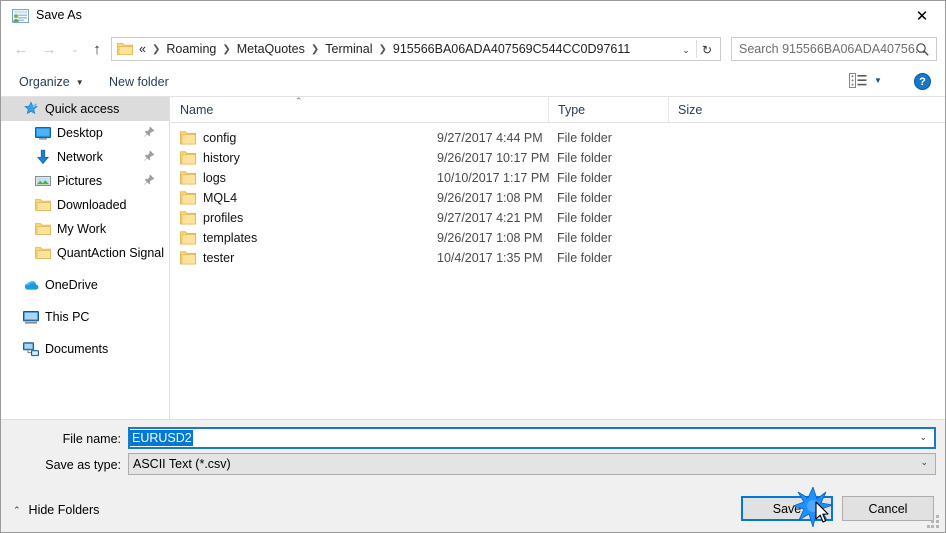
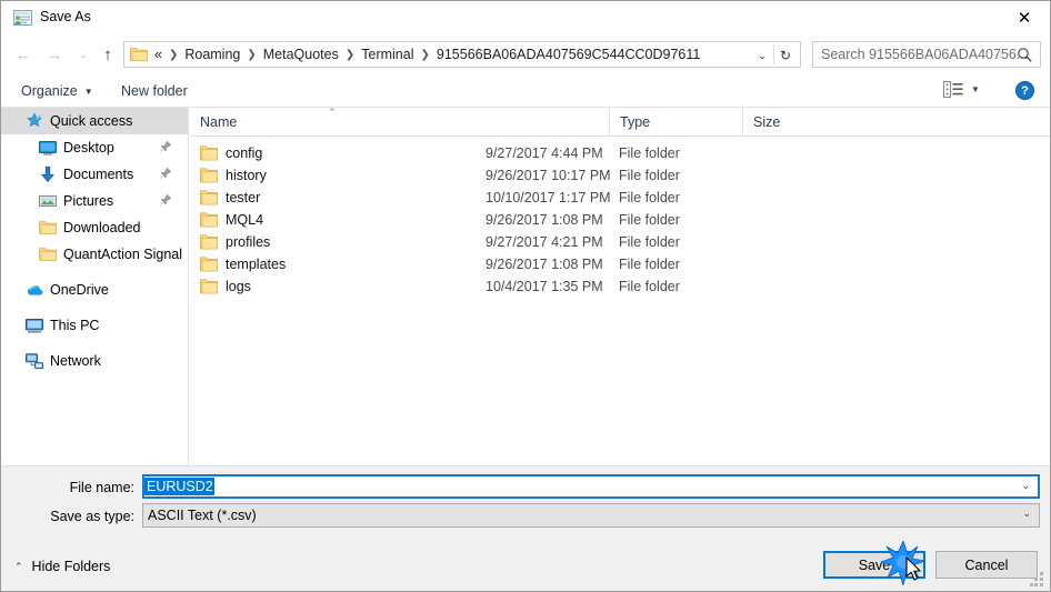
  Save As
  ✕
  ←
  →
  ⌄
  ↑
  «
  ❯
  Roaming
  ❯
  MetaQuotes
  ❯
  Terminal
  ❯
  915566BA06ADA407569C544CC0D97611
  ⌄
  ↻
  Search 915566BA06ADA40756..
  Organize
  ▼
  New folder
  ▼
  ?
  Quick access
  Desktop
- Network
+ Documents
  Pictures
  Downloaded
- My Work
  QuantAction Signal
  OneDrive
  This PC
- Documents
+ Network
  ⌃
  Name
  Type
  Size
  config
  9/27/2017 4:44 PM
  File folder
  history
  9/26/2017 10:17 PM
  File folder
- logs
+ tester
  10/10/2017 1:17 PM
  File folder
  MQL4
  9/26/2017 1:08 PM
  File folder
  profiles
  9/27/2017 4:21 PM
  File folder
  templates
  9/26/2017 1:08 PM
  File folder
- tester
+ logs
  10/4/2017 1:35 PM
  File folder
  File name:
  EURUSD2
  ⌄
  Save as type:
  ASCII Text (*.csv)
  ⌄
  ⌃
  Hide Folders
  Save
  Cancel
